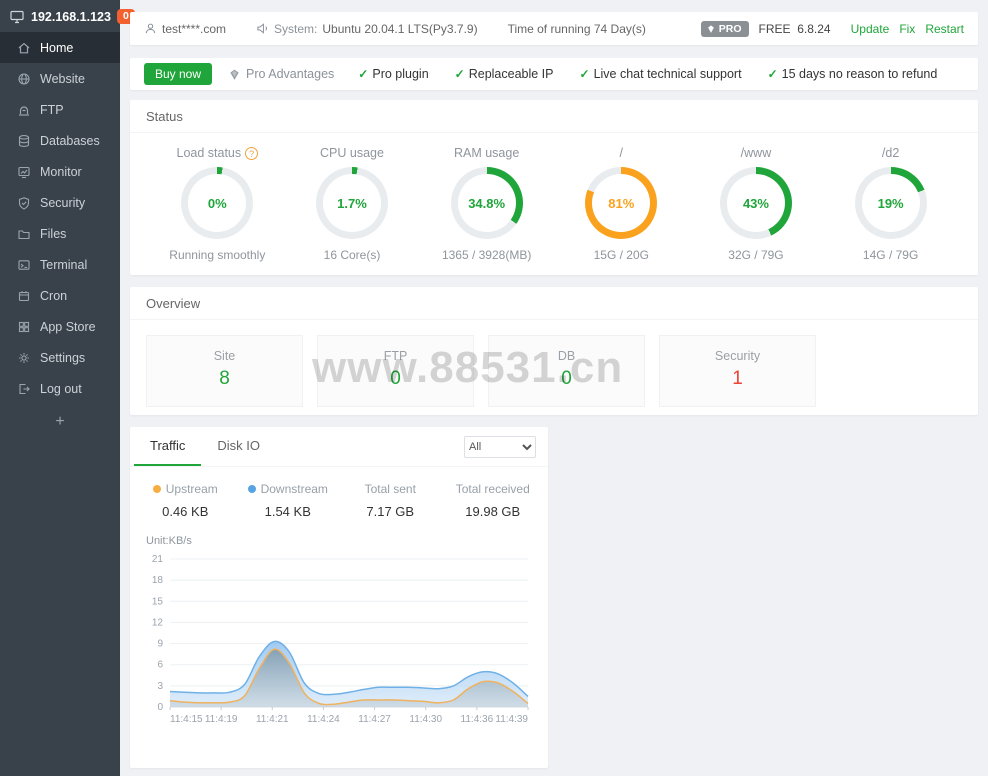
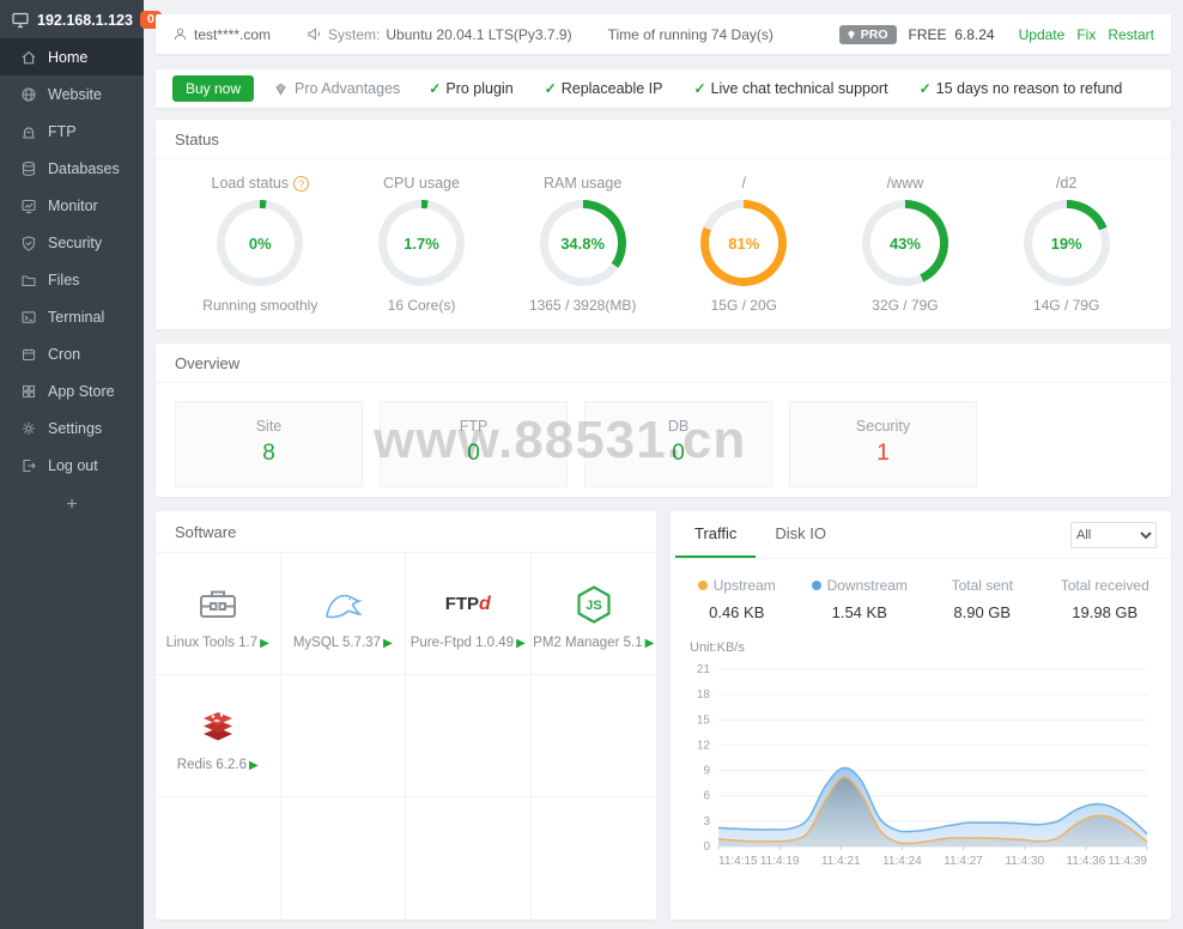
  192.168.1.123
  0
  Home
  Website
  FTP
  Databases
  Monitor
  Security
  Files
  Terminal
  Cron
  App Store
  Settings
  Log out
  +
  test****.com
  System:
  Ubuntu 20.04.1 LTS(Py3.7.9)
  Time of running 74 Day(s)
  PRO
  FREE 6.8.24
  Update
  Fix
  Restart
  Buy now
  Pro Advantages
  ✓
  Pro plugin
  ✓
  Replaceable IP
  ✓
  Live chat technical support
  ✓
  15 days no reason to refund
  Status
  Load status
  ?
  0%
  Running smoothly
  CPU usage
  1.7%
  16 Core(s)
  RAM usage
  34.8%
  1365 / 3928(MB)
  /
  81%
  15G / 20G
  /www
  43%
  32G / 79G
  /d2
  19%
  14G / 79G
  Overview
  Site
  8
  FTP
  0
  DB
  0
  Security
  1
  www.88531.cn
+ Software
+ Linux Tools 1.7 ▶
+ MySQL 5.7.37 ▶
+ FTPd
+ Pure-Ftpd 1.0.49 ▶
+ JS
+ PM2 Manager 5.1 ▶
+ Redis 6.2.6 ▶
  Traffic
  Disk IO
  All
  Upstream
  0.46 KB
  Downstream
  1.54 KB
  Total sent
- 7.17 GB
+ 8.90 GB
  Total received
  19.98 GB
  Unit:KB/s
  0
  3
  6
  9
  12
  15
  18
  21
  11:4:15
  11:4:19
  11:4:21
  11:4:24
  11:4:27
  11:4:30
  11:4:36
  11:4:39
